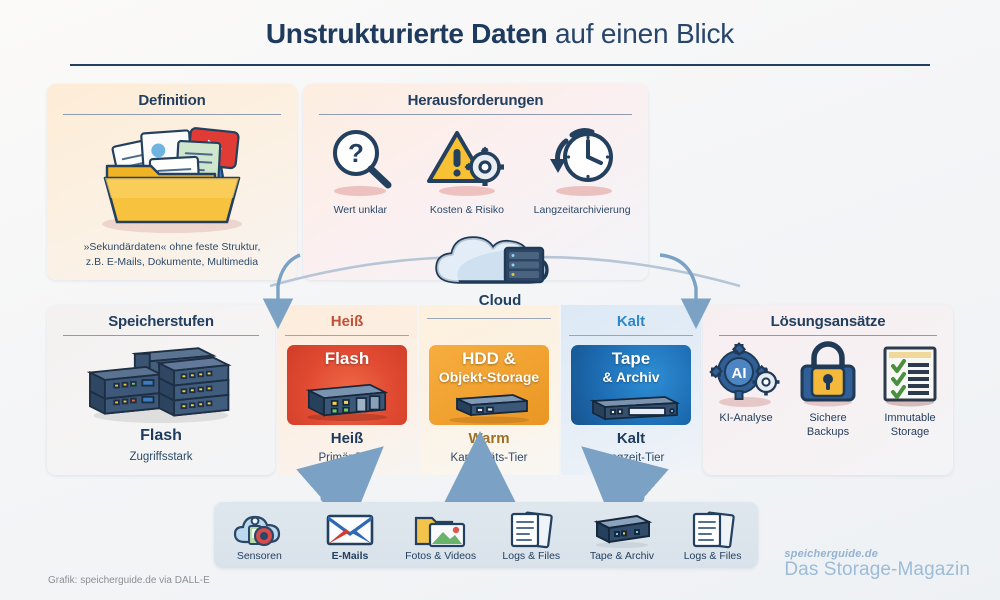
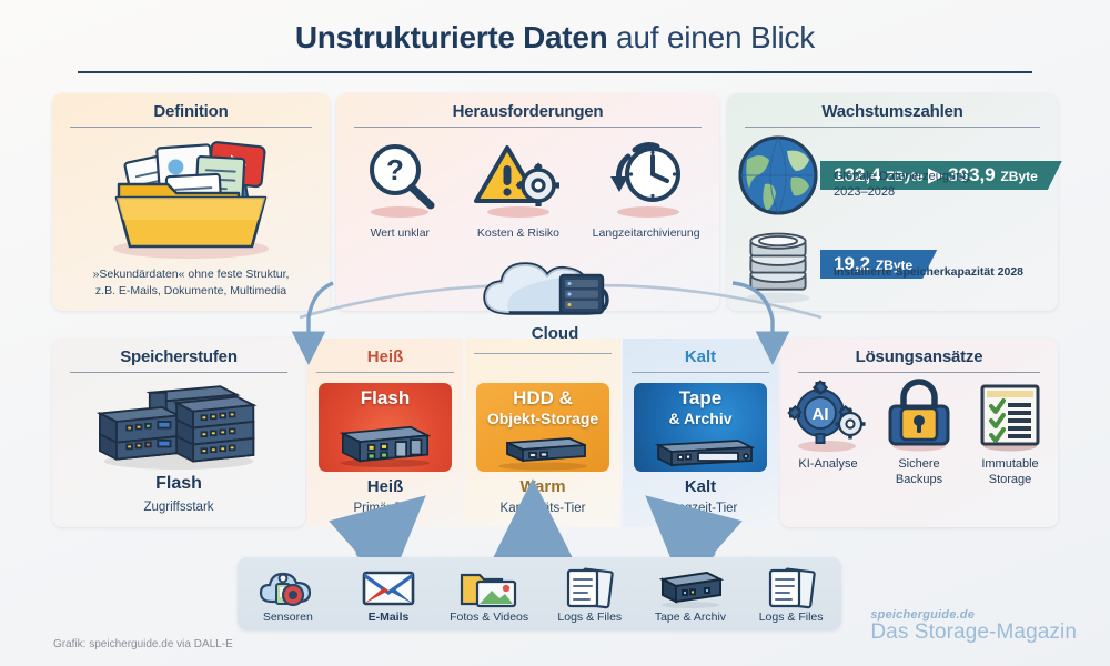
  Unstrukturierte Daten auf einen Blick
  Definition
  »Sekundärdaten« ohne feste Struktur,
  z.B. E-Mails, Dokumente, Multimedia
  Herausforderungen
  ?
  Wert unklar
  Kosten & Risiko
  Langzeitarchivierung
+ Wachstumszahlen
+ 132,4 ZByte ▶ 393,9 ZByte
+ Globale Datenerzeugung
+ 2023–2028
+ 19,2 ZByte
+ Installierte Speicherkapazität 2028
  Cloud
  Speicherstufen
  Flash
  Zugriffsstark
  Heiß
  Flash
  Heiß
  Primär-Tier
  HDD &
  Objekt-Storage
  Warm
  Kapazitäts-Tier
  Kalt
  Tape
  & Archiv
  Kalt
  Langzeit-Tier
  Lösungsansätze
  AI
  KI-Analyse
  Sichere
  Backups
  Immutable
  Storage
  Sensoren
  E-Mails
  Fotos & Videos
  Logs & Files
  Tape & Archiv
  Logs & Files
  Grafik: speicherguide.de via DALL-E
  speicherguide.de
  Das Storage-Magazin
